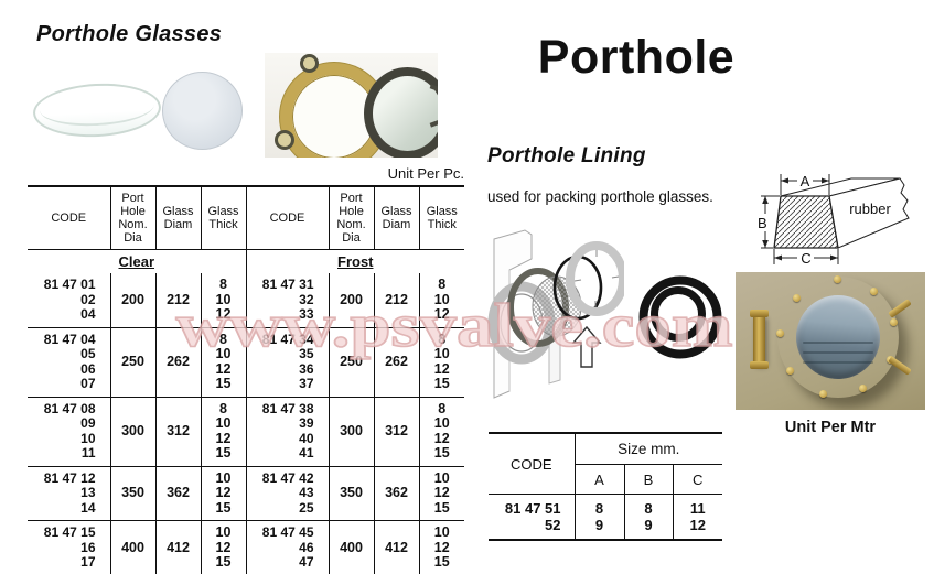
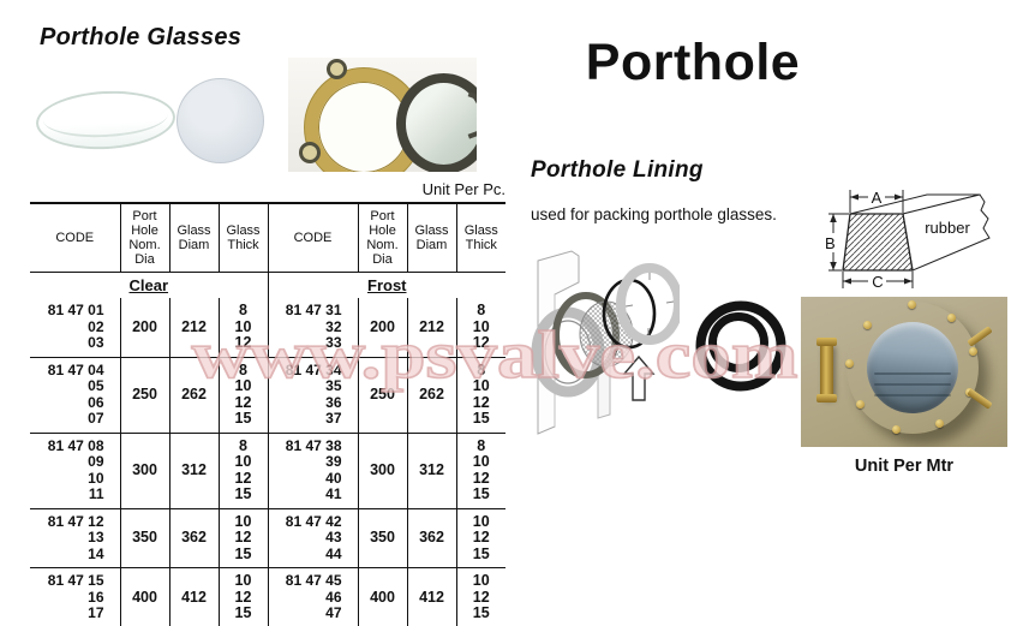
  Porthole Glasses
  Porthole
  Porthole Lining
  used for packing porthole glasses.
  Unit Per Pc.
  Unit Per Mtr
  CODE	Port Hole Nom. Dia	Glass Diam	Glass Thick	CODE	Port Hole Nom. Dia	Glass Diam	Glass Thick
  Clear	Frost
- 81 47 01 02 04	200	212	8 10 12	81 47 31 32 33	200	212	8 10 12
+ 81 47 01 02 03	200	212	8 10 12	81 47 31 32 33	200	212	8 10 12
  81 47 04 05 06 07	250	262	8 10 12 15	81 47 34 35 36 37	250	262	8 10 12 15
  81 47 08 09 10 11	300	312	8 10 12 15	81 47 38 39 40 41	300	312	8 10 12 15
- 81 47 12 13 14	350	362	10 12 15	81 47 42 43 25	350	362	10 12 15
+ 81 47 12 13 14	350	362	10 12 15	81 47 42 43 44	350	362	10 12 15
  81 47 15 16 17	400	412	10 12 15	81 47 45 46 47	400	412	10 12 15
  A
  B
  C
  rubber
- CODE	Size mm.
- A	B	C
- 81 47 51 52	8 9	8 9	11 12
  www.psvalve.com
